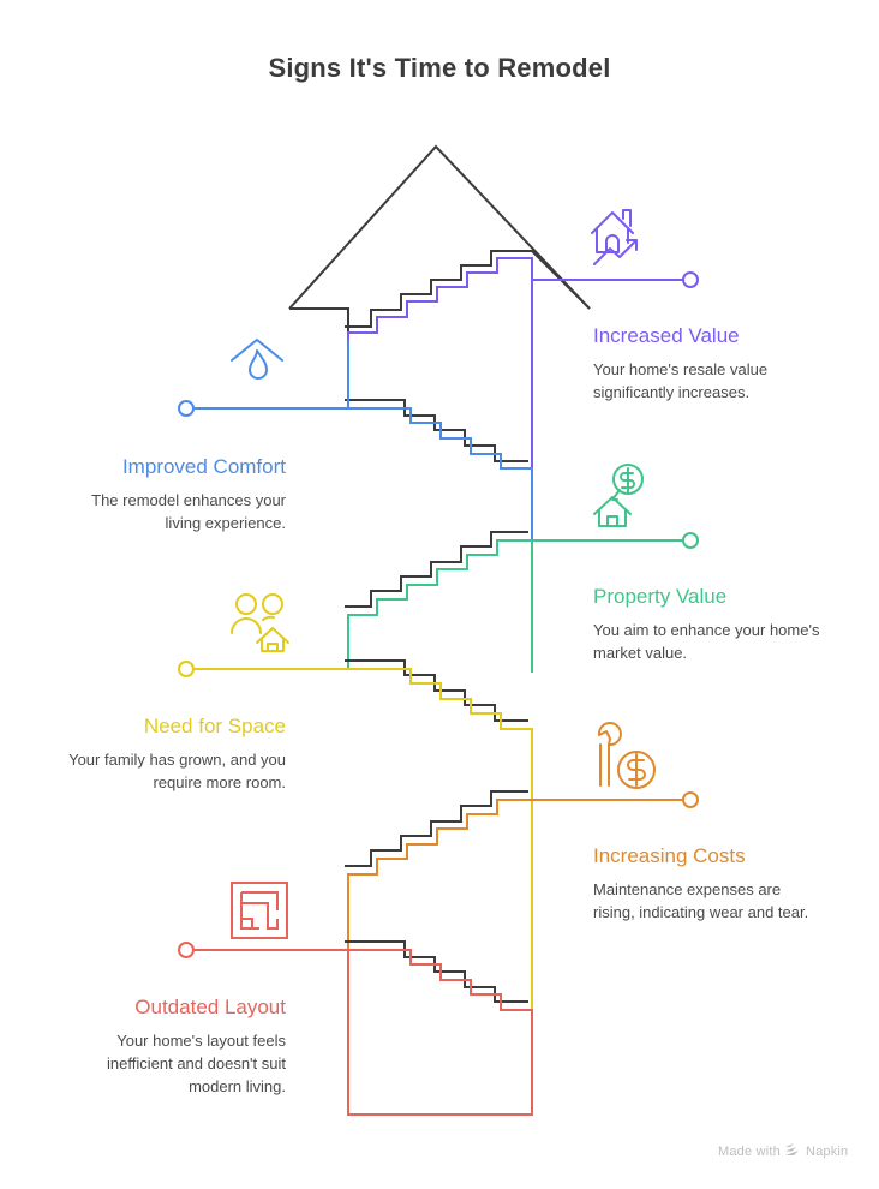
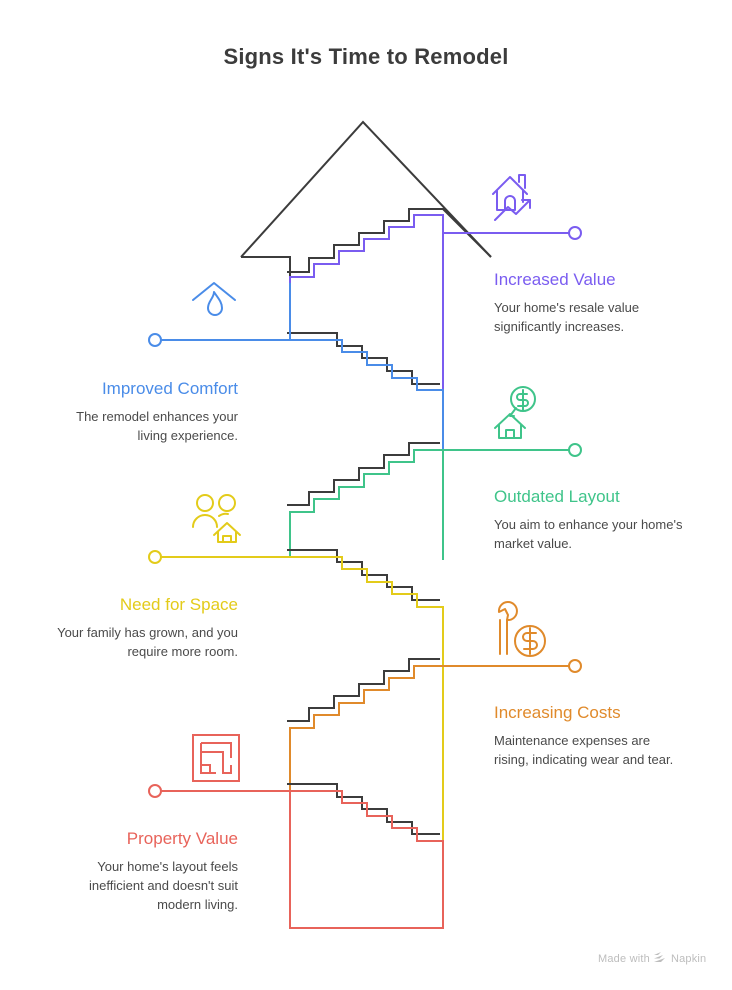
  Signs It's Time to Remodel
  Increased Value
  Your home's resale value significantly increases.
  Improved Comfort
  The remodel enhances your living experience.
- Property Value
+ Outdated Layout
  You aim to enhance your home's market value.
  Need for Space
  Your family has grown, and you require more room.
  Increasing Costs
  Maintenance expenses are rising, indicating wear and tear.
- Outdated Layout
+ Property Value
  Your home's layout feels inefficient and doesn't suit modern living.
  Made with
  Napkin
